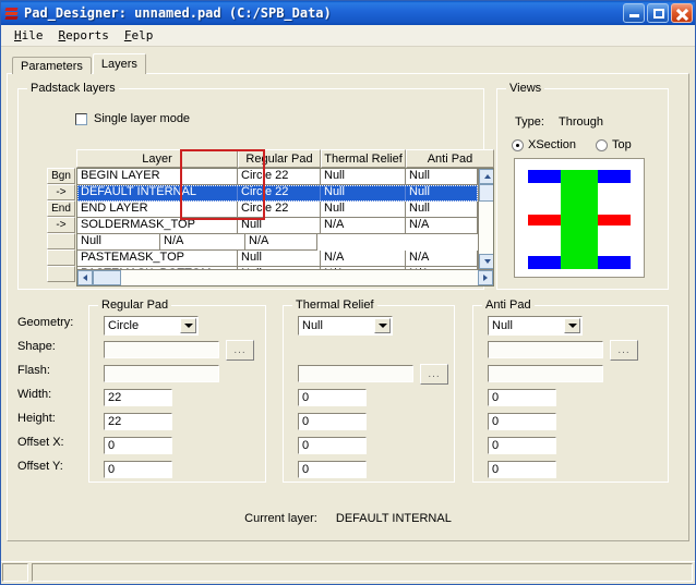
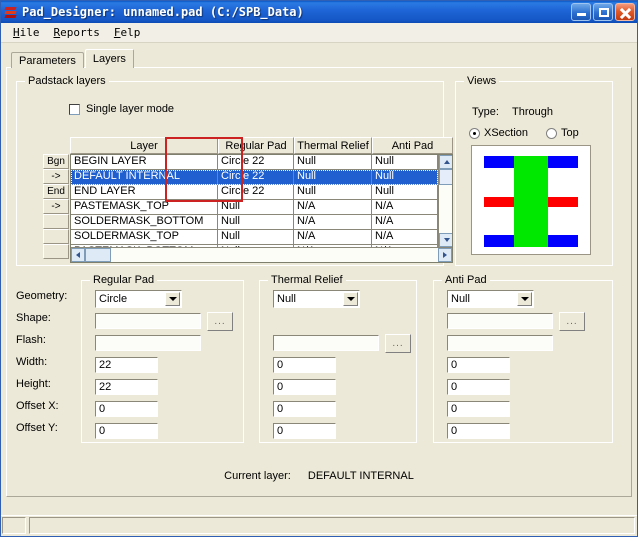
  Pad_Designer: unnamed.pad (C:/SPB_Data)
  Hile
  Reports
  Felp
  Parameters
  Layers
  Padstack layers
  Single layer mode
  Bgn
  ->
  End
  ->
  Layer
  Regular Pad
  Thermal Relief
  Anti Pad
  BEGIN LAYER
  Circle 22
  Null
  Null
  DEFAULT INTERNAL
  Circle 22
  Null
  Null
  END LAYER
  Circle 22
  Null
  Null
- SOLDERMASK_TOP
+ PASTEMASK_TOP
  Null
  N/A
  N/A
+ SOLDERMASK_BOTTOM
  Null
  N/A
  N/A
- PASTEMASK_TOP
+ SOLDERMASK_TOP
  Null
  N/A
  N/A
  Views
  Type:
  Through
  XSection
  Top
  Geometry:
  Shape:
  Flash:
  Width:
  Height:
  Offset X:
  Offset Y:
  Regular Pad
  Circle
  ...
  22
  22
  0
  0
  Thermal Relief
  Null
  ...
  0
  0
  0
  0
  Anti Pad
  Null
  ...
  0
  0
  0
  0
  Current layer: DEFAULT INTERNAL
